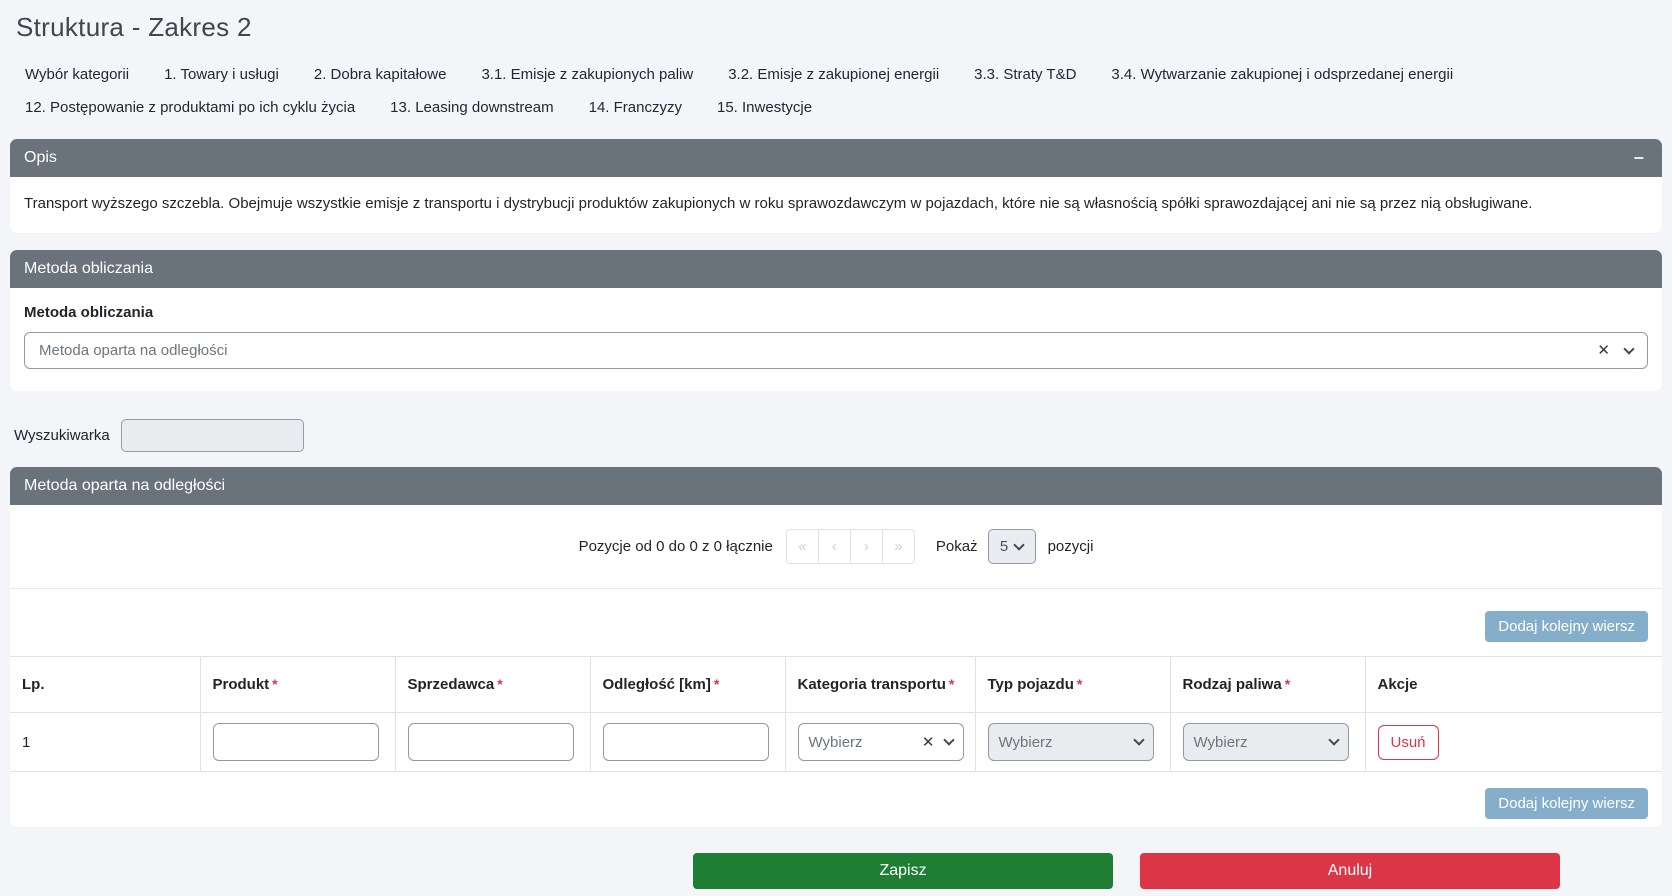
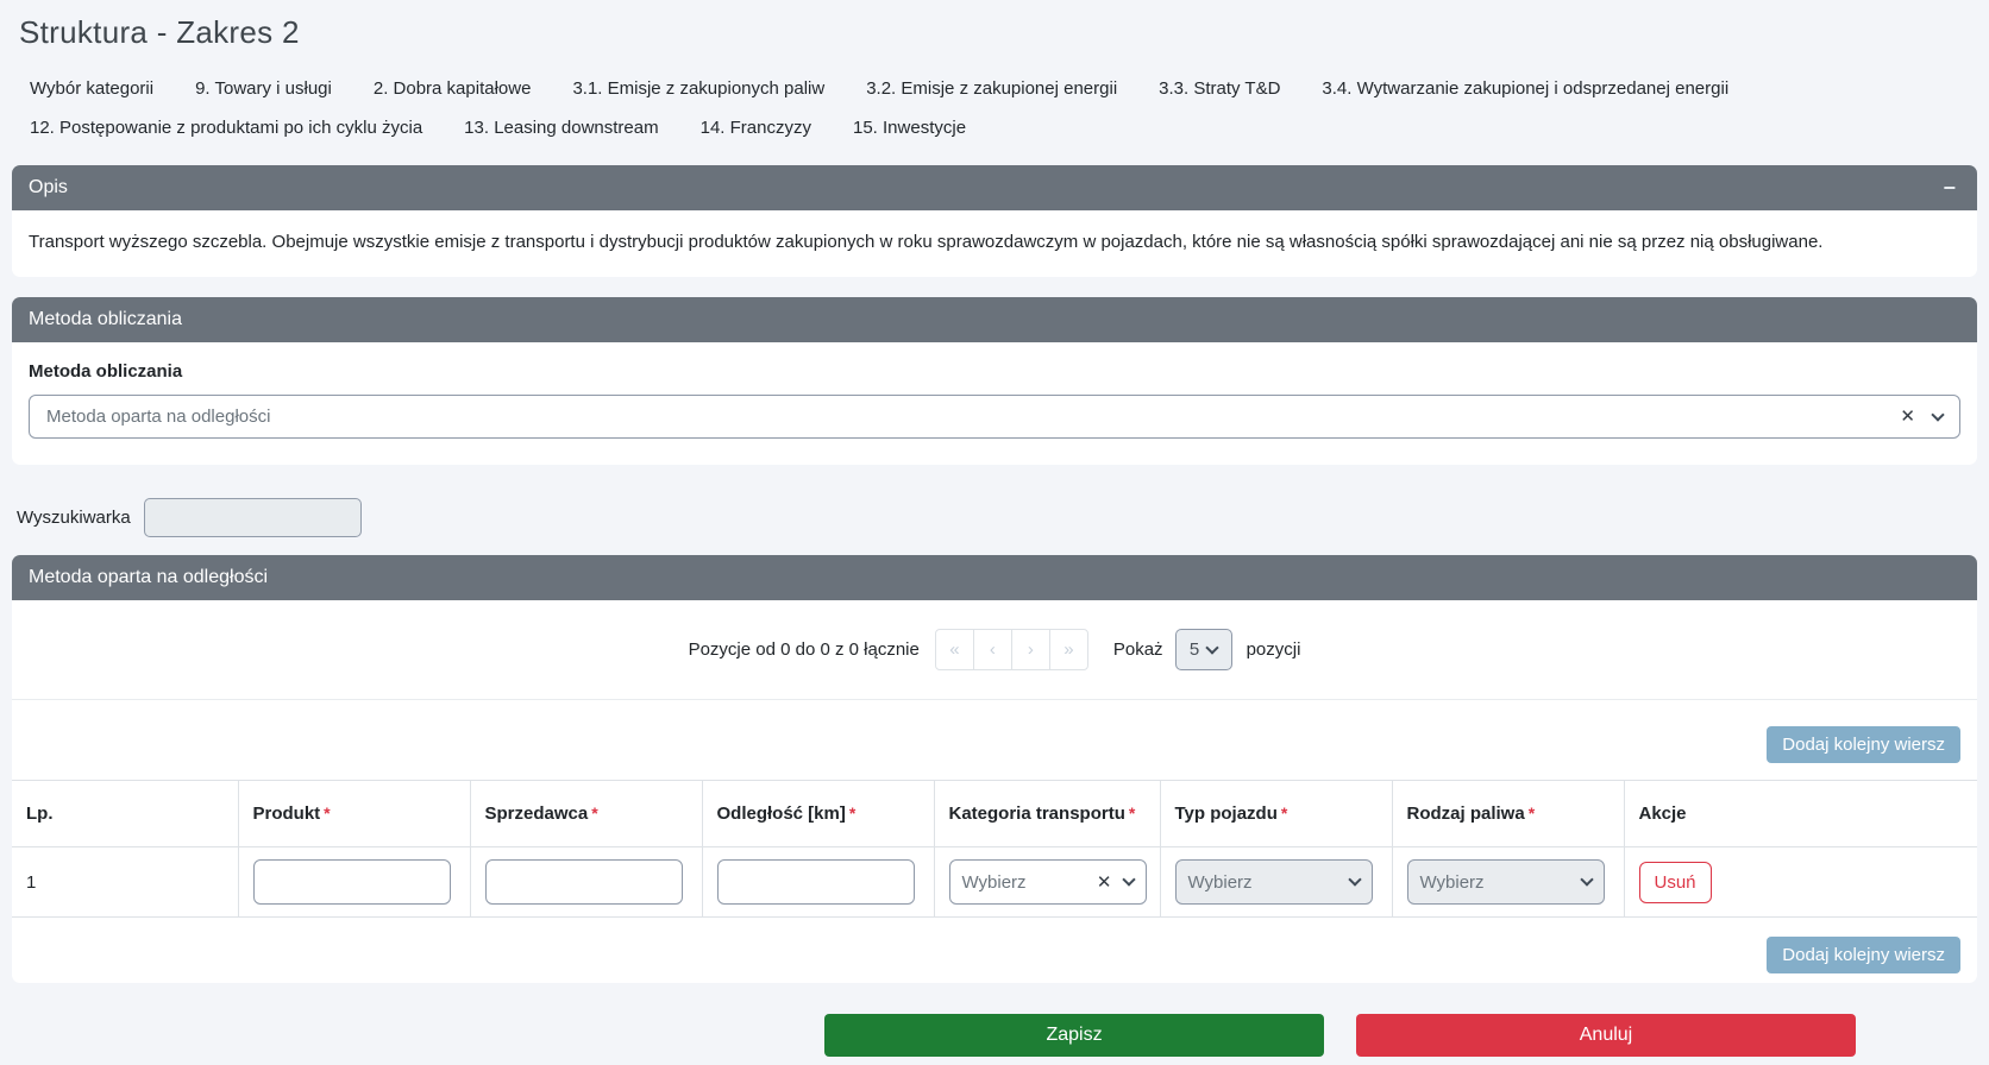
  Struktura - Zakres 2
  Wybór kategorii
- 1. Towary i usługi
+ 9. Towary i usługi
  2. Dobra kapitałowe
  3.1. Emisje z zakupionych paliw
  3.2. Emisje z zakupionej energii
  3.3. Straty T&D
  3.4. Wytwarzanie zakupionej i odsprzedanej energii
  12. Postępowanie z produktami po ich cyklu życia
  13. Leasing downstream
  14. Franczyzy
  15. Inwestycje
  Opis
  −
  Transport wyższego szczebla. Obejmuje wszystkie emisje z transportu i dystrybucji produktów zakupionych w roku sprawozdawczym w pojazdach, które nie są własnością spółki sprawozdającej ani nie są przez nią obsługiwane.
  Metoda obliczania
  Metoda obliczania
  Metoda oparta na odległości
  ✕
  Wyszukiwarka
  Metoda oparta na odległości
  Pozycje od 0 do 0 z 0 łącznie
  «
  ‹
  ›
  »
  Pokaż
  5
  pozycji
  Dodaj kolejny wiersz
  Lp.	Produkt *	Sprzedawca *	Odległość [km] *	Kategoria transportu *	Typ pojazdu *	Rodzaj paliwa *	Akcje
  1				Wybierz ✕	Wybierz	Wybierz	Usuń
  Dodaj kolejny wiersz
  Zapisz
  Anuluj
